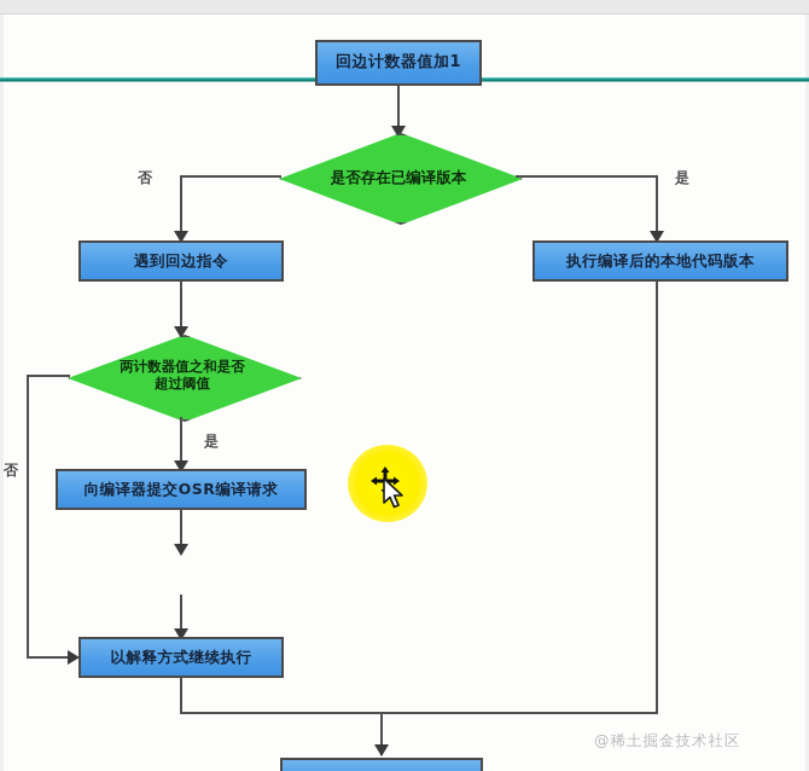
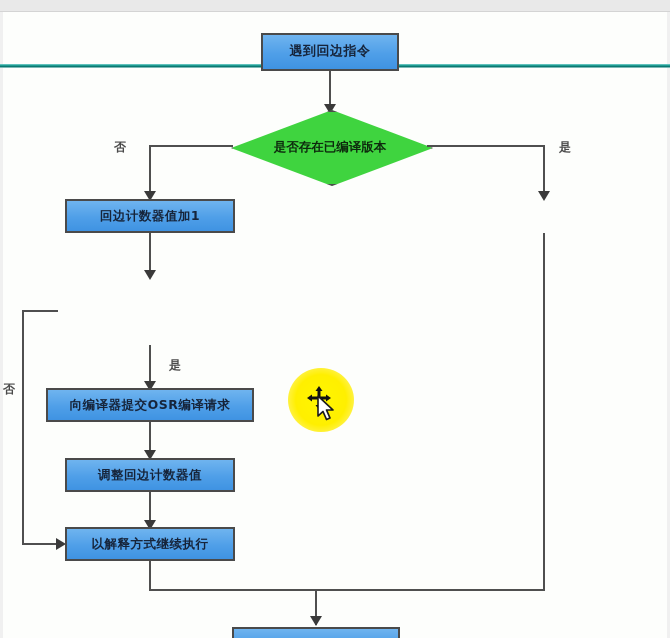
- 回边计数器值加1
+ 遇到回边指令
  是否存在已编译版本
  否
  是
- 遇到回边指令
+ 回边计数器值加1
- 执行编译后的本地代码版本
- 两计数器值之和是否
- 超过阈值
  是
  否
  向编译器提交OSR编译请求
+ 调整回边计数器值
  以解释方式继续执行
- @稀土掘金技术社区
